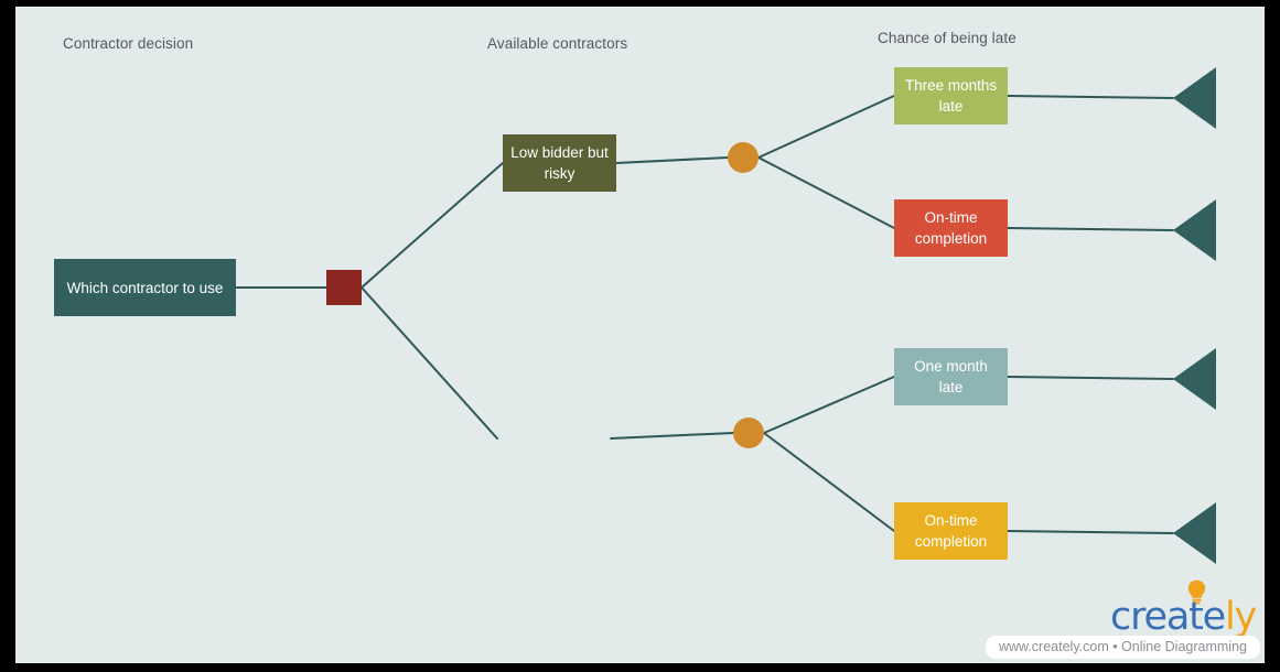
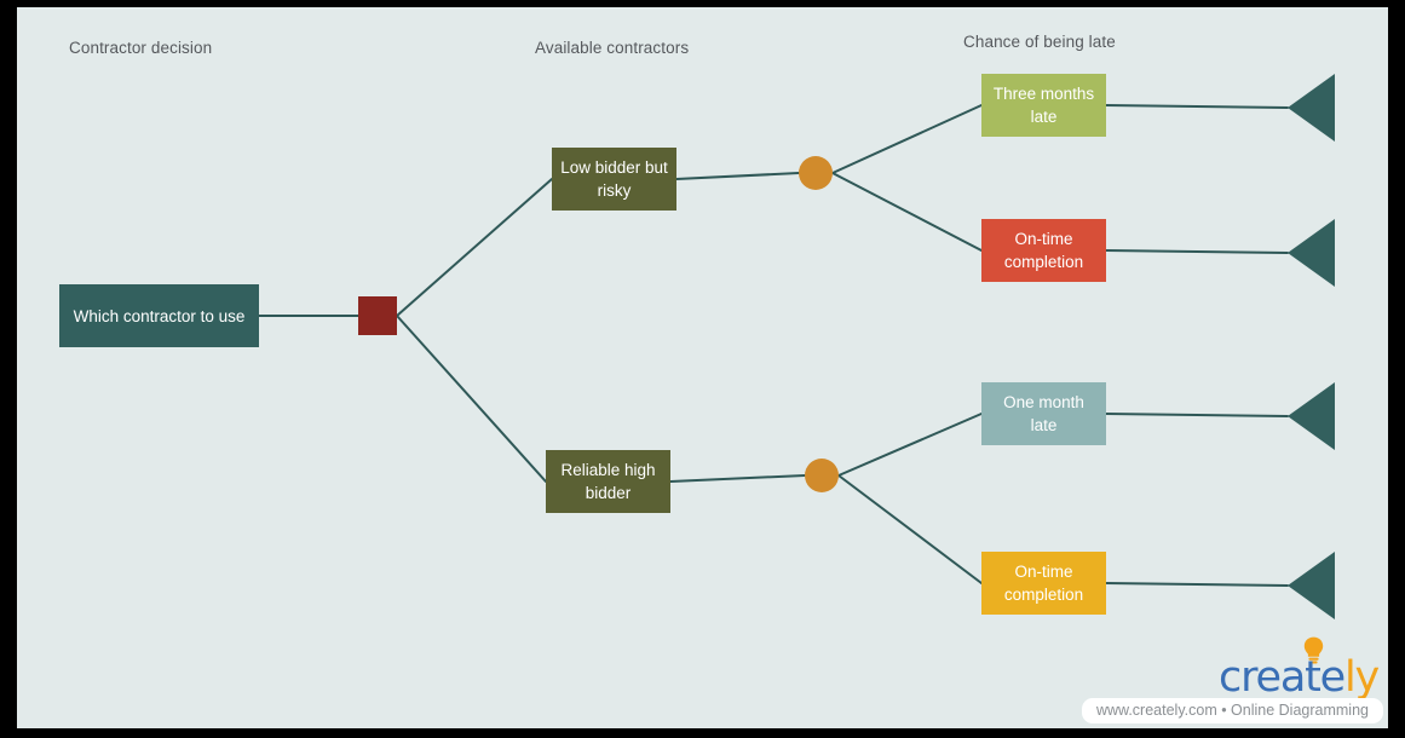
  Contractor decision
  Available contractors
  Chance of being late
  Which contractor to use
  Low bidder but risky
+ Reliable high bidder
  Three months late
  On-time completion
  One month late
  On-time completion
  creately
  www.creately.com • Online Diagramming
